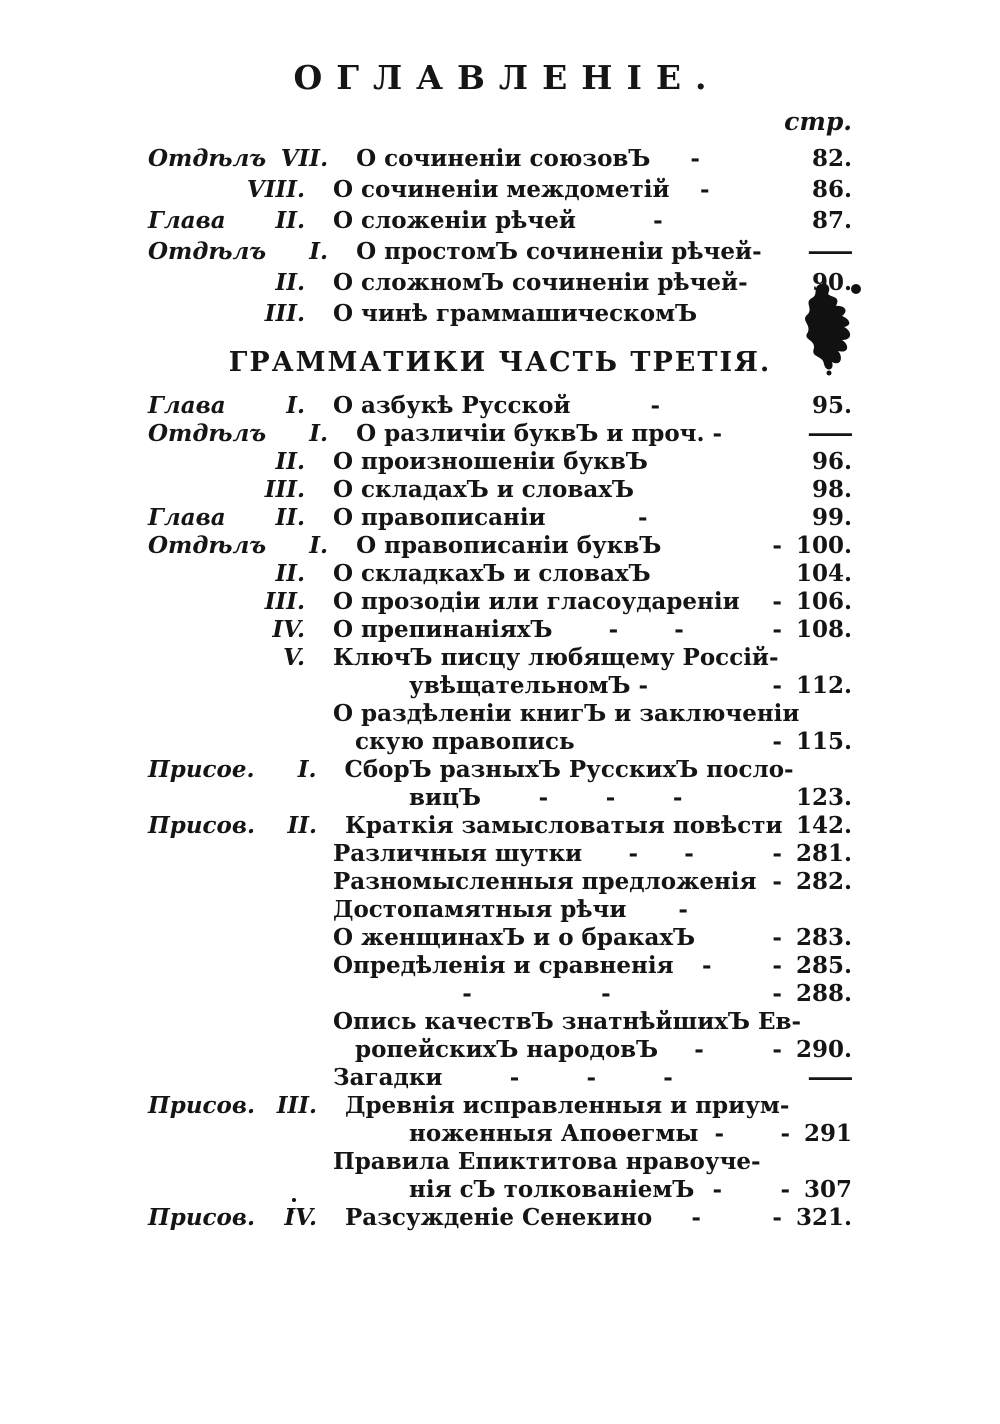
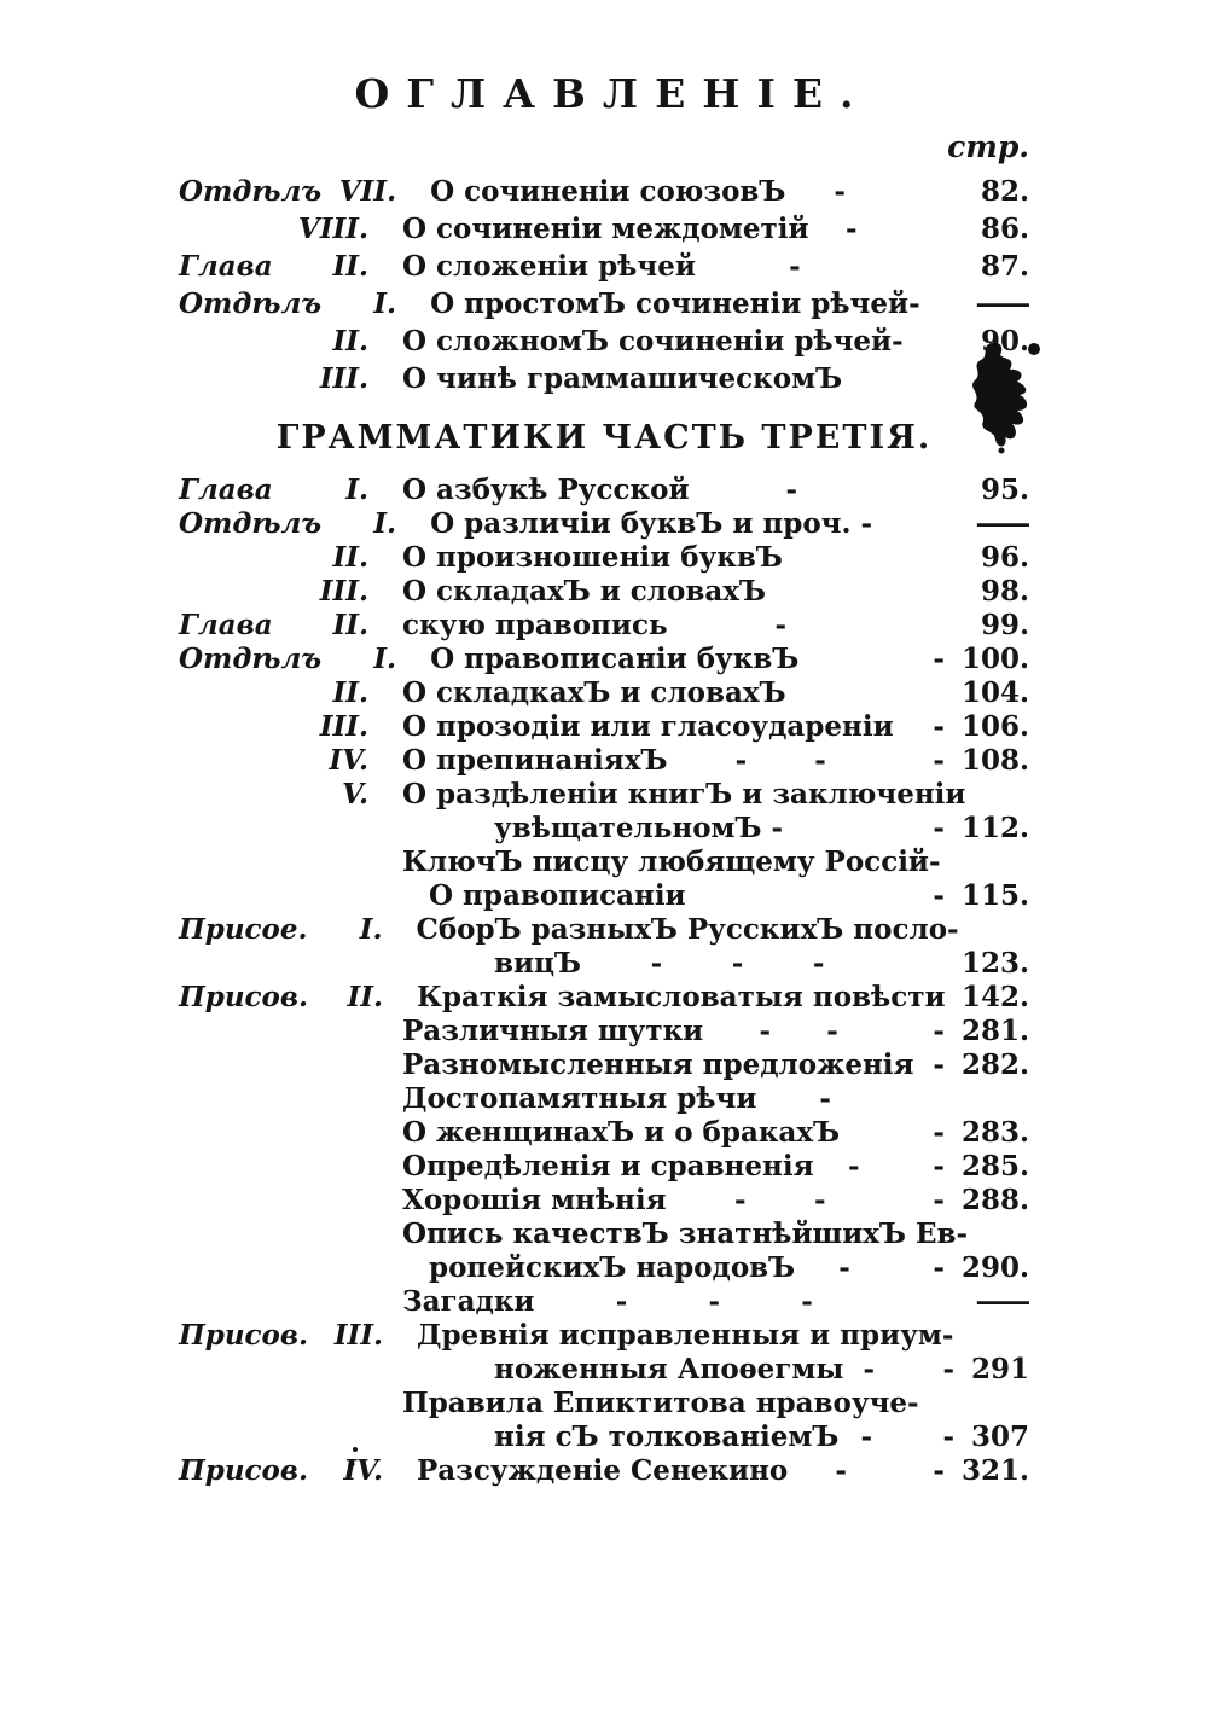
  ОГЛАВЛЕНІЕ.
  стр.
  Отдѣлъ
  VII.
  О сочиненіи союзовЪ
  -
  82.
  VIII.
  О сочиненіи междометій
  -
  86.
  Глава
  II.
  О сложеніи рѣчей
  -
  87.
  Отдѣлъ
  I.
  О простомЪ сочиненіи рѣчей
  -
  —
  II.
  О сложномЪ сочиненіи рѣчей
  -
  90.
  III.
  О чинѣ граммашическомЪ
  ГРАММАТИКИ ЧАСТЬ ТРЕТІЯ.
  Глава
  I.
  О азбукѣ Русской
  -
  95.
  Отдѣлъ
  I.
  О различіи буквЪ и проч. -
  —
  II.
  О произношеніи буквЪ
  96.
  III.
  О складахЪ и словахЪ
  98.
  Глава
  II.
- О правописаніи
+ скую правопись
  -
  99.
  Отдѣлъ
  I.
  О правописаніи буквЪ
  -
  100.
  II.
  О складкахЪ и словахЪ
  104.
  III.
  О прозодіи или гласоудареніи
  -
  106.
  IV.
  О препинаніяхЪ
  -
  -
  -
  108.
  V.
- КлючЪ писцу любящему Россій-
+ О раздѣленіи книгЪ и заключеніи
  увѣщательномЪ -
  -
  112.
- О раздѣленіи книгЪ и заключеніи
+ КлючЪ писцу любящему Россій-
- скую правопись
+ О правописаніи
  -
  115.
  Присое.
  I.
  СборЪ разныхЪ РусскихЪ посло-
  вицЪ
  -
  -
  -
  123.
  Присов.
  II.
  Краткія замысловатыя повѣсти
  142.
  Различныя шутки
  -
  -
  -
  281.
  Разномысленныя предложенія
  -
  282.
  Достопамятныя рѣчи
  -
  О женщинахЪ и о бракахЪ
  -
  283.
  Опредѣленія и сравненія
  -
  -
  285.
+ Хорошія мнѣнія
  -
  -
  -
  288.
  Опись качествЪ знатнѣйшихЪ Ев-
  ропейскихЪ народовЪ
  -
  -
  290.
  Загадки
  -
  -
  -
  —
  Присов.
  III.
  Древнія исправленныя и приум-
  ноженныя Апоѳегмы
  -
  -
  291
  Правила Епиктитова нравоуче-
  нія сЪ толкованіемЪ
  -
  -
  307
  Присов.
  IV.
  Разсужденіе Сенекино
  -
  -
  321.
